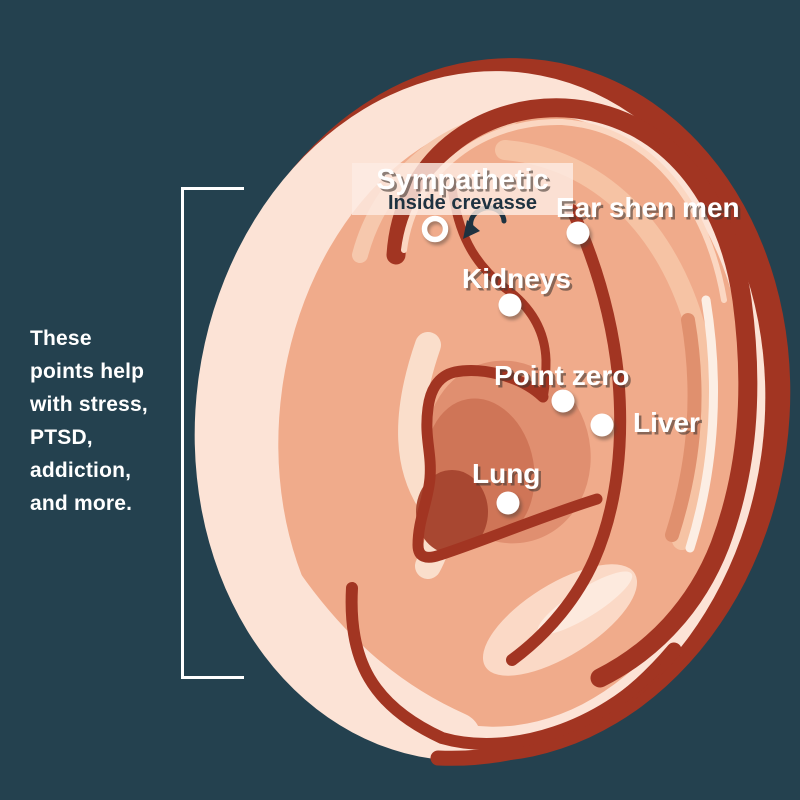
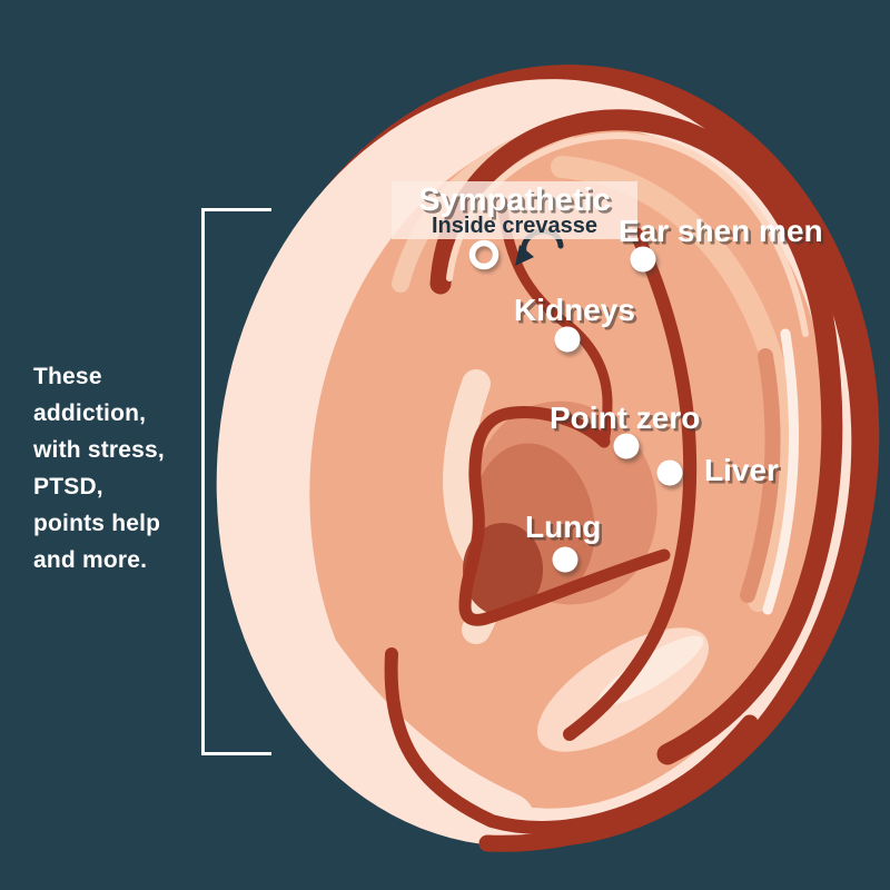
  Sympathetic
  Inside crevasse
  Ear shen men
  Kidneys
  Point zero
  Liver
  Lung
  These
- points help
+ addiction,
  with stress,
  PTSD,
- addiction,
+ points help
  and more.
